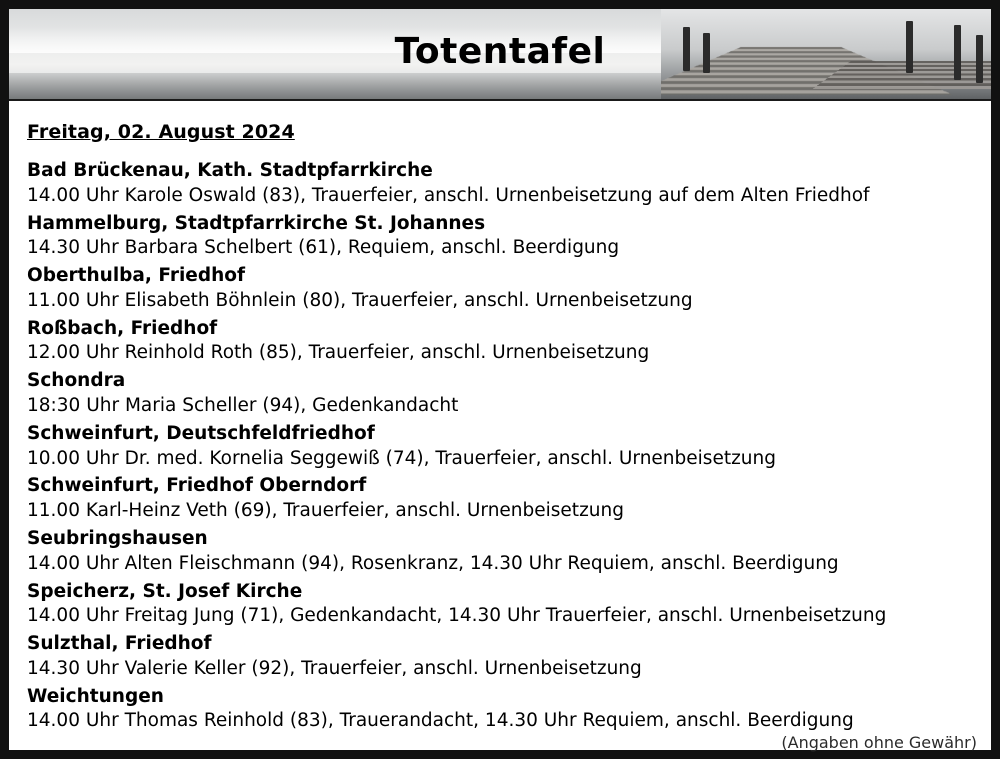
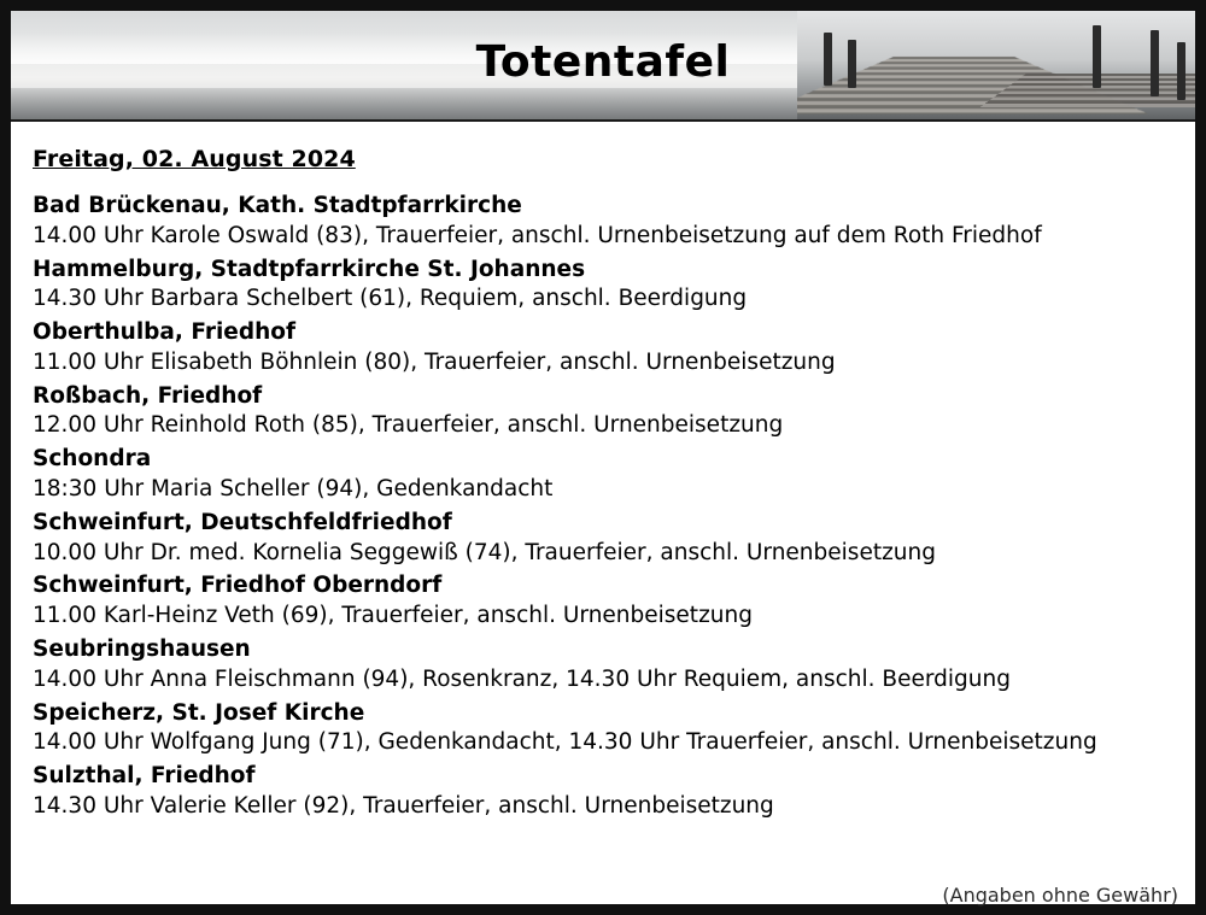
  Totentafel
  Freitag, 02. August 2024
  Bad Brückenau, Kath. Stadtpfarrkirche
- 14.00 Uhr Karole Oswald (83), Trauerfeier, anschl. Urnenbeisetzung auf dem Alten Friedhof
+ 14.00 Uhr Karole Oswald (83), Trauerfeier, anschl. Urnenbeisetzung auf dem Roth Friedhof
  Hammelburg, Stadtpfarrkirche St. Johannes
  14.30 Uhr Barbara Schelbert (61), Requiem, anschl. Beerdigung
  Oberthulba, Friedhof
  11.00 Uhr Elisabeth Böhnlein (80), Trauerfeier, anschl. Urnenbeisetzung
  Roßbach, Friedhof
  12.00 Uhr Reinhold Roth (85), Trauerfeier, anschl. Urnenbeisetzung
  Schondra
  18:30 Uhr Maria Scheller (94), Gedenkandacht
  Schweinfurt, Deutschfeldfriedhof
  10.00 Uhr Dr. med. Kornelia Seggewiß (74), Trauerfeier, anschl. Urnenbeisetzung
  Schweinfurt, Friedhof Oberndorf
  11.00 Karl-Heinz Veth (69), Trauerfeier, anschl. Urnenbeisetzung
  Seubringshausen
- 14.00 Uhr Alten Fleischmann (94), Rosenkranz, 14.30 Uhr Requiem, anschl. Beerdigung
+ 14.00 Uhr Anna Fleischmann (94), Rosenkranz, 14.30 Uhr Requiem, anschl. Beerdigung
  Speicherz, St. Josef Kirche
- 14.00 Uhr Freitag Jung (71), Gedenkandacht, 14.30 Uhr Trauerfeier, anschl. Urnenbeisetzung
+ 14.00 Uhr Wolfgang Jung (71), Gedenkandacht, 14.30 Uhr Trauerfeier, anschl. Urnenbeisetzung
  Sulzthal, Friedhof
  14.30 Uhr Valerie Keller (92), Trauerfeier, anschl. Urnenbeisetzung
- Weichtungen
- 14.00 Uhr Thomas Reinhold (83), Trauerandacht, 14.30 Uhr Requiem, anschl. Beerdigung
  (Angaben ohne Gewähr)
